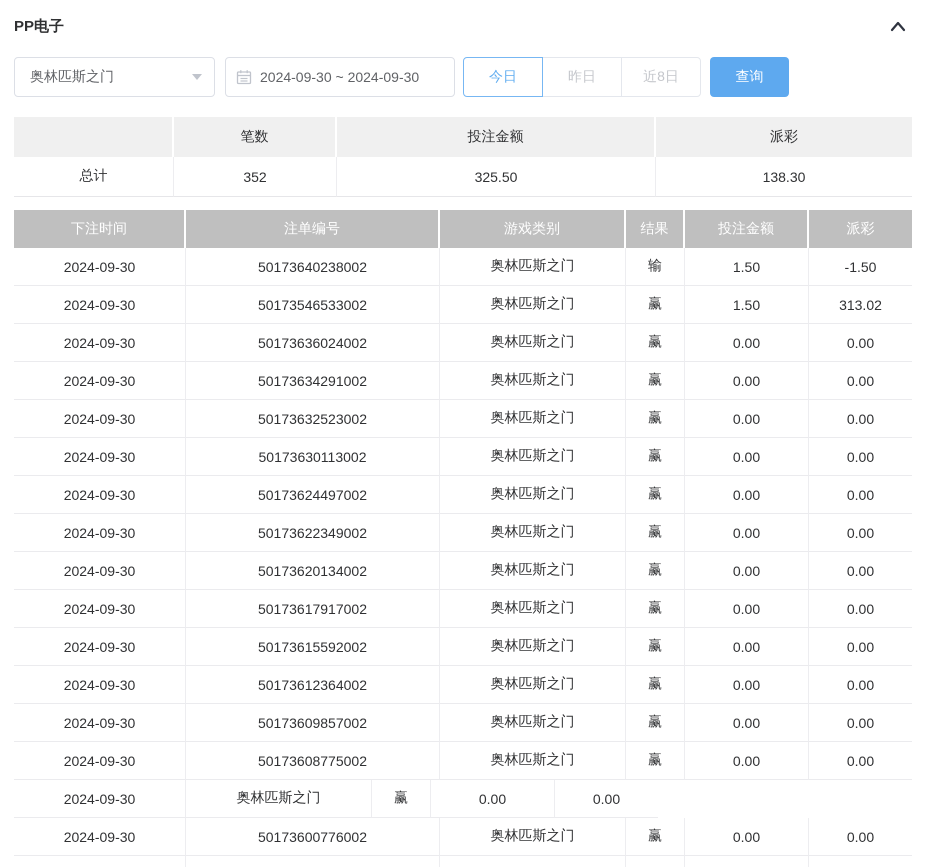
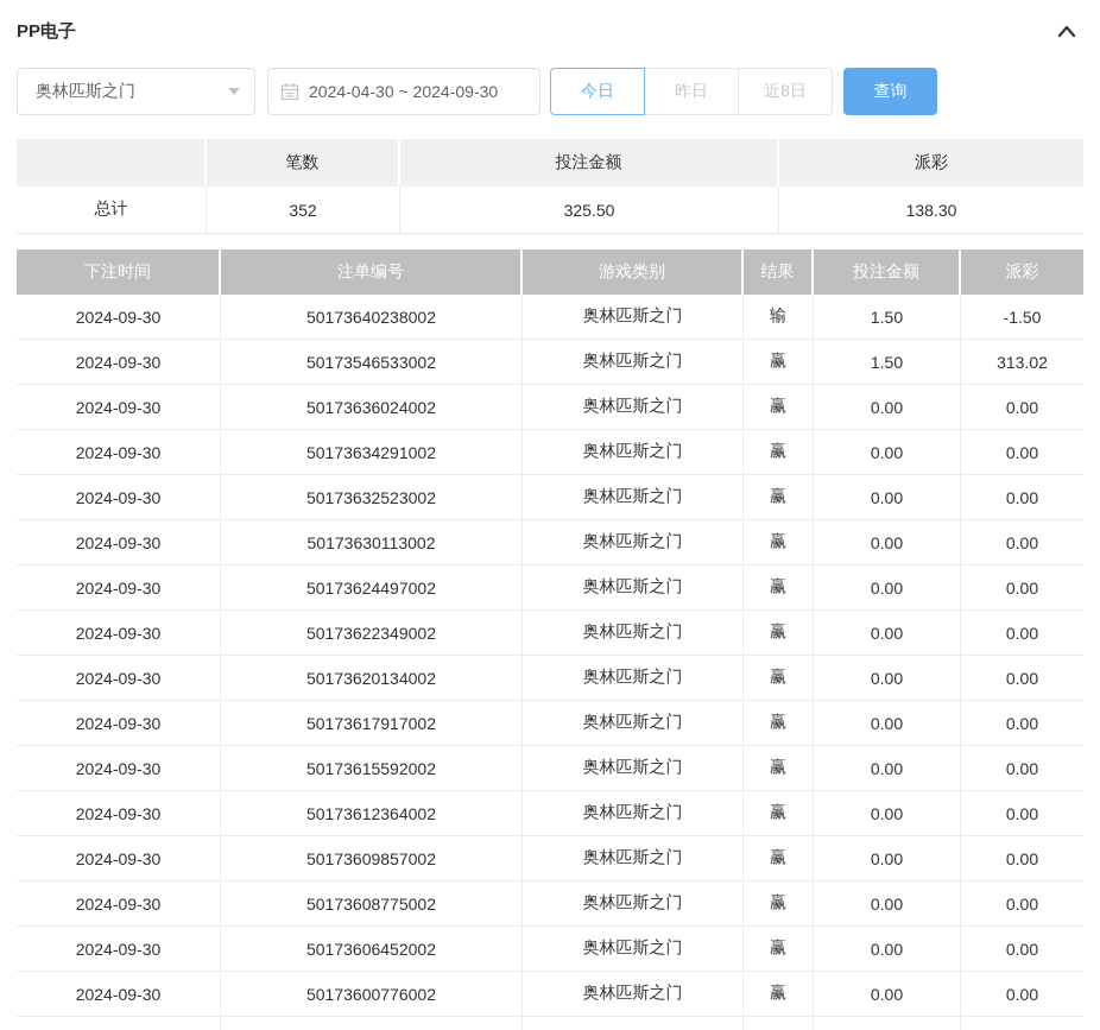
  PP电子
  奥林匹斯之门
- 2024-09-30 ~ 2024-09-30
+ 2024-04-30 ~ 2024-09-30
  今日
  昨日
  近8日
  查询
  笔数
  投注金额
  派彩
  总计
  352
  325.50
  138.30
  下注时间
  注单编号
  游戏类别
  结果
  投注金额
  派彩
  2024-09-30
  50173640238002
  奥林匹斯之门
  输
  1.50
  -1.50
  2024-09-30
  50173546533002
  奥林匹斯之门
  赢
  1.50
  313.02
  2024-09-30
  50173636024002
  奥林匹斯之门
  赢
  0.00
  0.00
  2024-09-30
  50173634291002
  奥林匹斯之门
  赢
  0.00
  0.00
  2024-09-30
  50173632523002
  奥林匹斯之门
  赢
  0.00
  0.00
  2024-09-30
  50173630113002
  奥林匹斯之门
  赢
  0.00
  0.00
  2024-09-30
  50173624497002
  奥林匹斯之门
  赢
  0.00
  0.00
  2024-09-30
  50173622349002
  奥林匹斯之门
  赢
  0.00
  0.00
  2024-09-30
  50173620134002
  奥林匹斯之门
  赢
  0.00
  0.00
  2024-09-30
  50173617917002
  奥林匹斯之门
  赢
  0.00
  0.00
  2024-09-30
  50173615592002
  奥林匹斯之门
  赢
  0.00
  0.00
  2024-09-30
  50173612364002
  奥林匹斯之门
  赢
  0.00
  0.00
  2024-09-30
  50173609857002
  奥林匹斯之门
  赢
  0.00
  0.00
  2024-09-30
  50173608775002
  奥林匹斯之门
  赢
  0.00
  0.00
  2024-09-30
+ 50173606452002
  奥林匹斯之门
  赢
  0.00
  0.00
  2024-09-30
  50173600776002
  奥林匹斯之门
  赢
  0.00
  0.00
